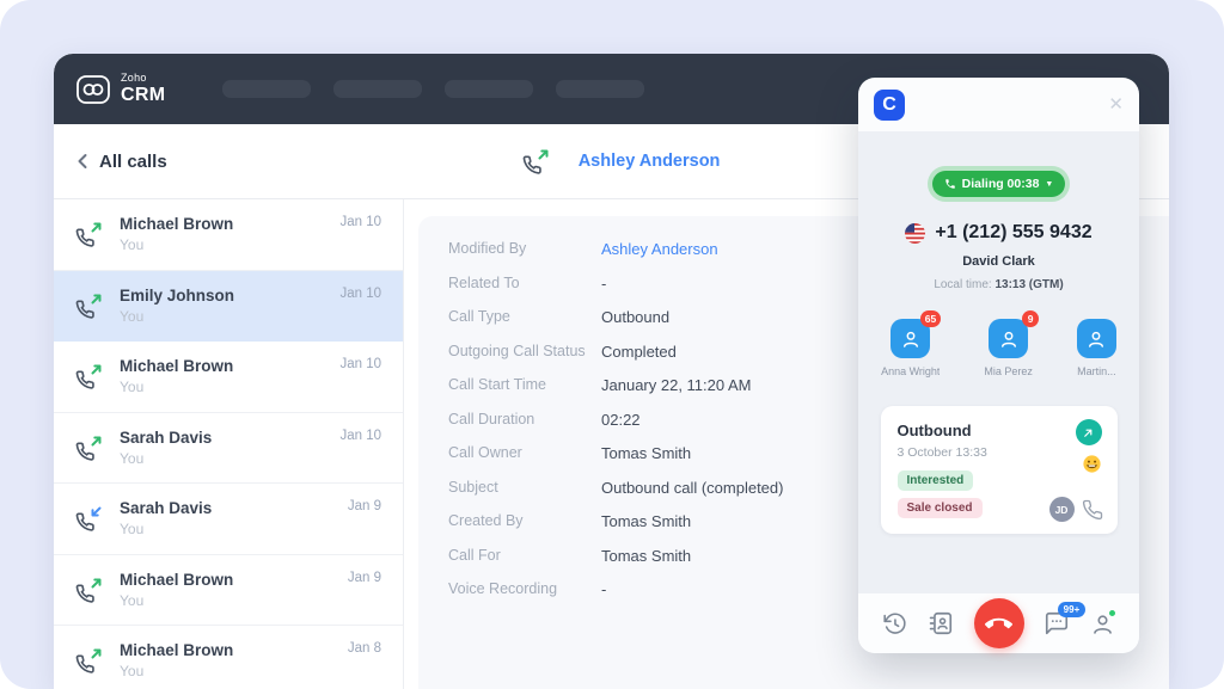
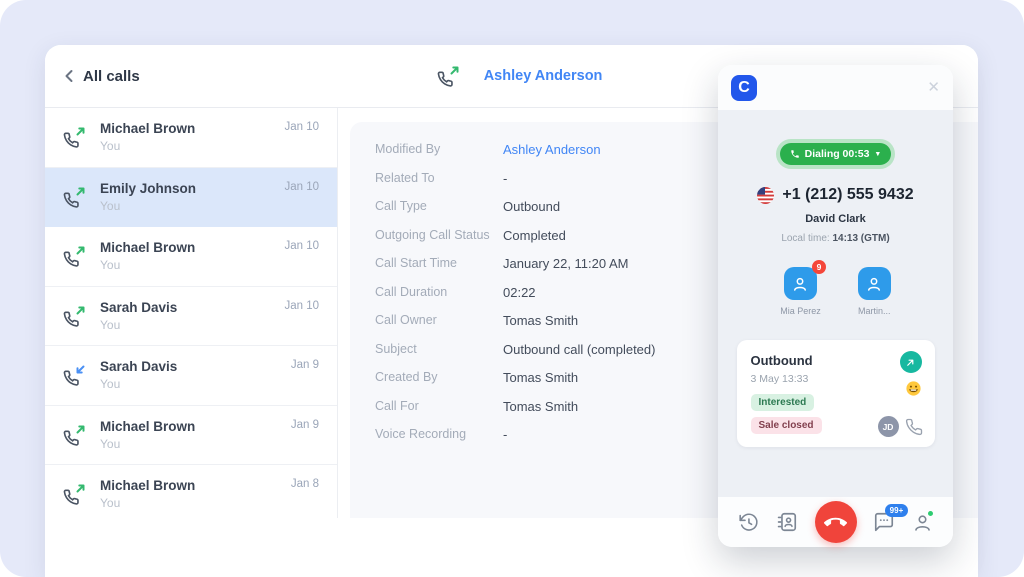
- Zoho
- CRM
  All calls
  Ashley Anderson
  Michael Brown
  You
  Jan 10
  Emily Johnson
  You
  Jan 10
  Michael Brown
  You
  Jan 10
  Sarah Davis
  You
  Jan 10
  Sarah Davis
  You
  Jan 9
  Michael Brown
  You
  Jan 9
  Michael Brown
  You
  Jan 8
  Modified By
  Ashley Anderson
  Related To
  -
  Call Type
  Outbound
  Outgoing Call Status
  Completed
  Call Start Time
  January 22, 11:20 AM
  Call Duration
  02:22
  Call Owner
  Tomas Smith
  Subject
  Outbound call (completed)
  Created By
  Tomas Smith
  Call For
  Tomas Smith
  Voice Recording
  -
  C
  ✕
- Dialing 00:38
+ Dialing 00:53
  +1 (212) 555 9432
  David Clark
- Local time: 13:13 (GTM)
+ Local time: 14:13 (GTM)
- 65
- Anna Wright
  9
  Mia Perez
  Martin...
  Outbound
- 3 October 13:33
+ 3 May 13:33
  Interested
  Sale closed
  JD
  99+
